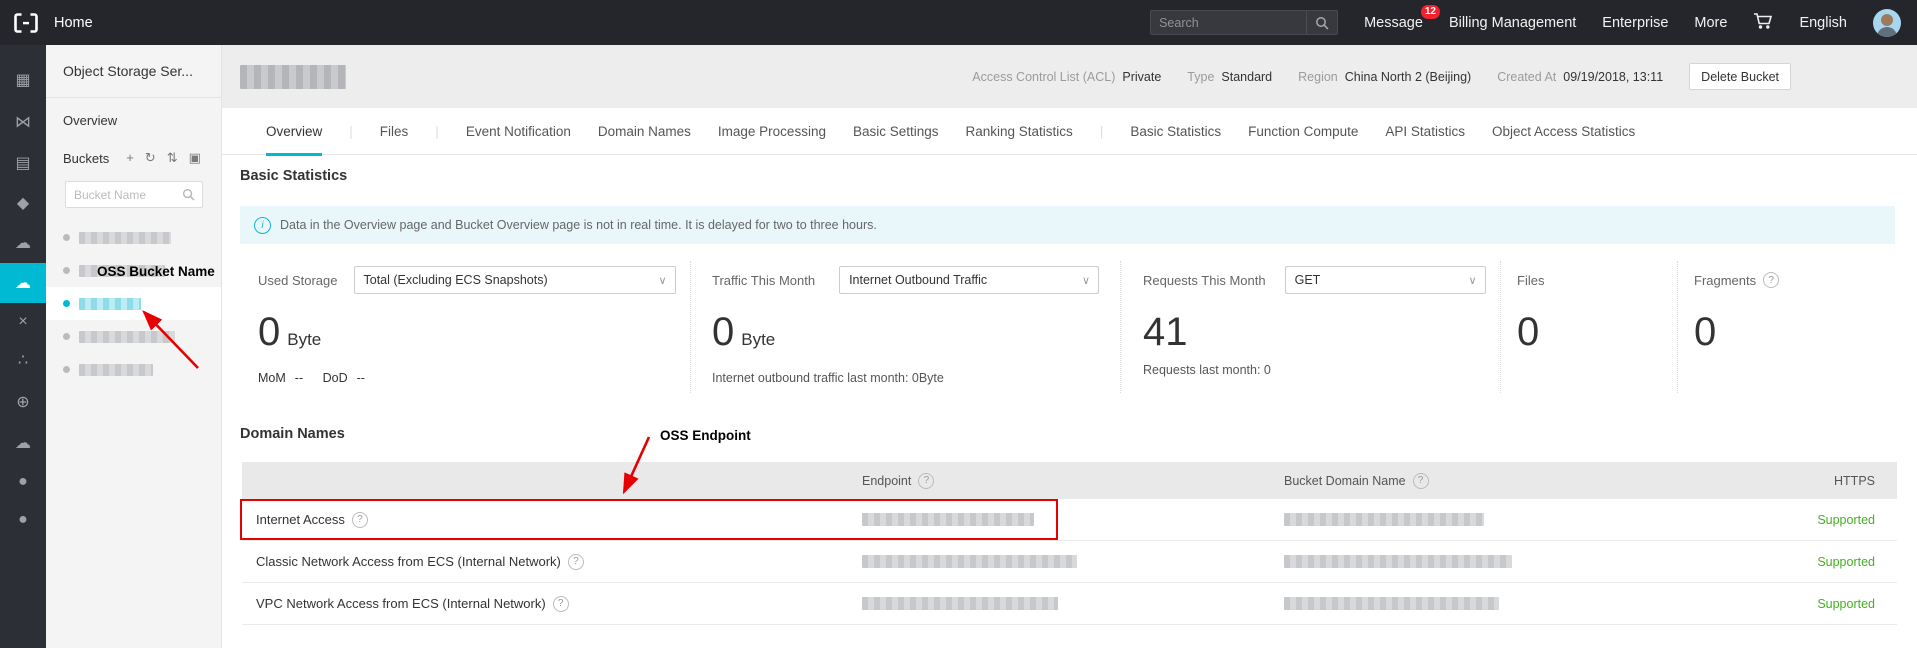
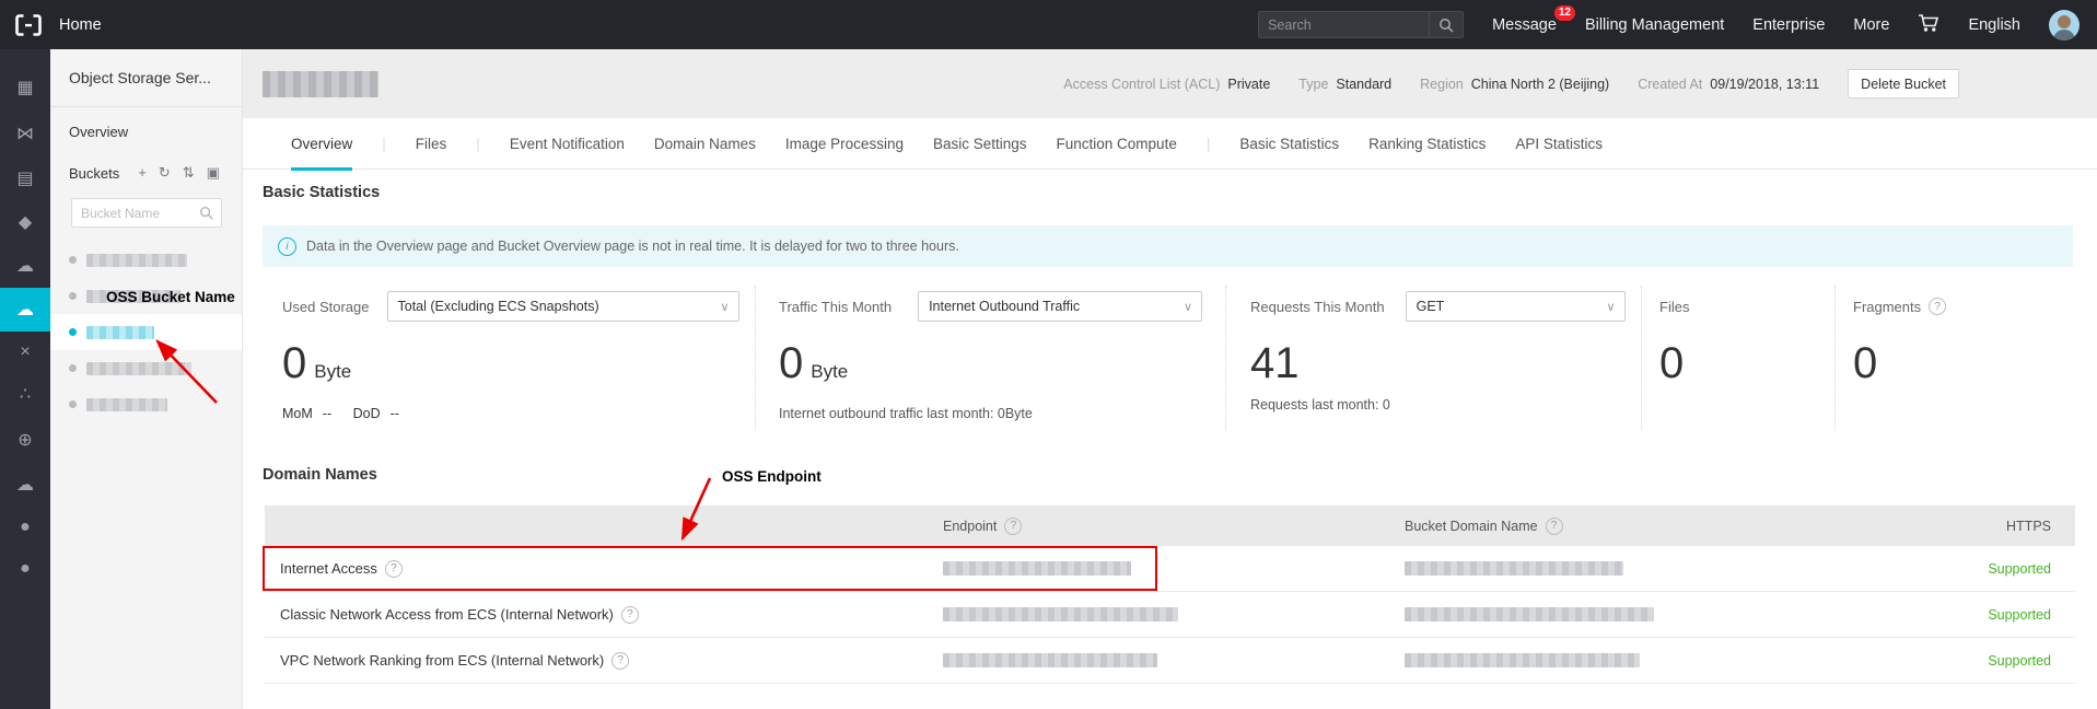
  Home
  Search
  Message
  12
  Billing Management
  Enterprise
  More
  English
  ▦
  ⋈
  ▤
  ◆
  ☁
  ☁
  ×
  ∴
  ⊕
  ☁
  ●
  ●
  Object Storage Ser...
  Overview
  Buckets
  +
  ↻
  ⇅
  ▣
  Bucket Name
  Access Control List (ACL)
  Private
  Type
  Standard
  Region
  China North 2 (Beijing)
  Created At
  09/19/2018, 13:11
  Delete Bucket
  Overview
  Files
  Event Notification
  Domain Names
  Image Processing
  Basic Settings
- Ranking Statistics
+ Function Compute
  |
  Basic Statistics
- Function Compute
+ Ranking Statistics
  API Statistics
- Object Access Statistics
  Basic Statistics
  i
  Data in the Overview page and Bucket Overview page is not in real time. It is delayed for two to three hours.
  Used Storage
  Total (Excluding ECS Snapshots)
  ∨
  0
  Byte
  MoM -- DoD --
  Traffic This Month
  Internet Outbound Traffic
  ∨
  0
  Byte
  Internet outbound traffic last month: 0Byte
  Requests This Month
  GET
  ∨
  41
  Requests last month: 0
  Files
  0
  Fragments
  ?
  0
  Domain Names
  Endpoint
  ?
  Bucket Domain Name
  ?
  HTTPS
  Internet Access
  ?
  Supported
  Classic Network Access from ECS (Internal Network)
  ?
  Supported
- VPC Network Access from ECS (Internal Network)
+ VPC Network Ranking from ECS (Internal Network)
  ?
  Supported
  OSS Bucket Name
  OSS Endpoint
